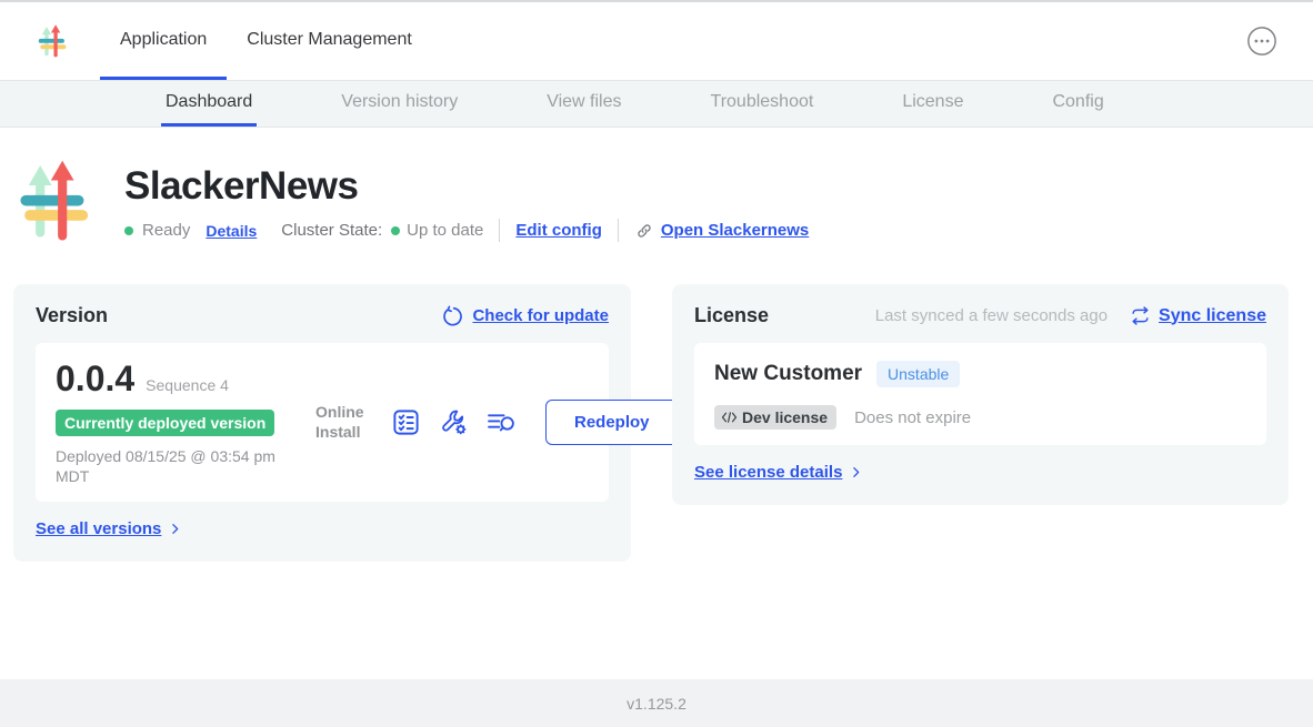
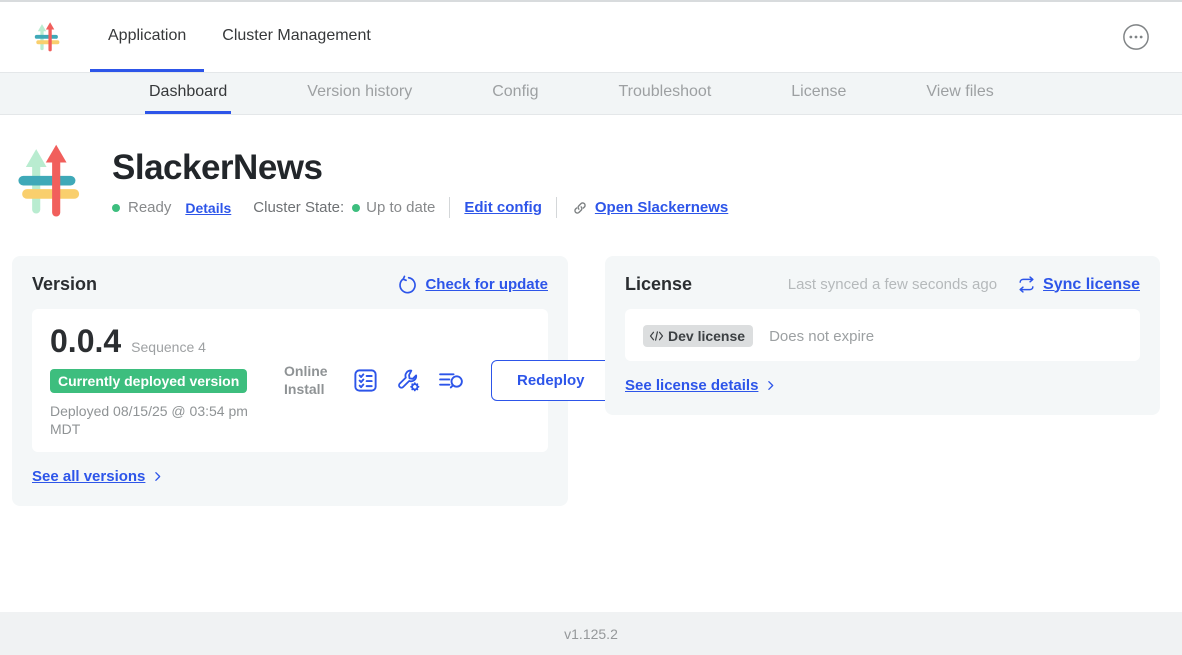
  Application
  Cluster Management
  Dashboard
  Version history
- View files
+ Config
  Troubleshoot
  License
- Config
+ View files
  SlackerNews
  Ready
  Details
  Cluster State:
  Up to date
  Edit config
  Open Slackernews
  Version
  Check for update
  0.0.4
  Sequence 4
  Currently deployed version
  Deployed 08/15/25 @ 03:54 pm MDT
  Online Install
  Redeploy
  See all versions
  License
  Last synced a few seconds ago
  Sync license
- New Customer
- Unstable
  Dev license
  Does not expire
  See license details
  v1.125.2
